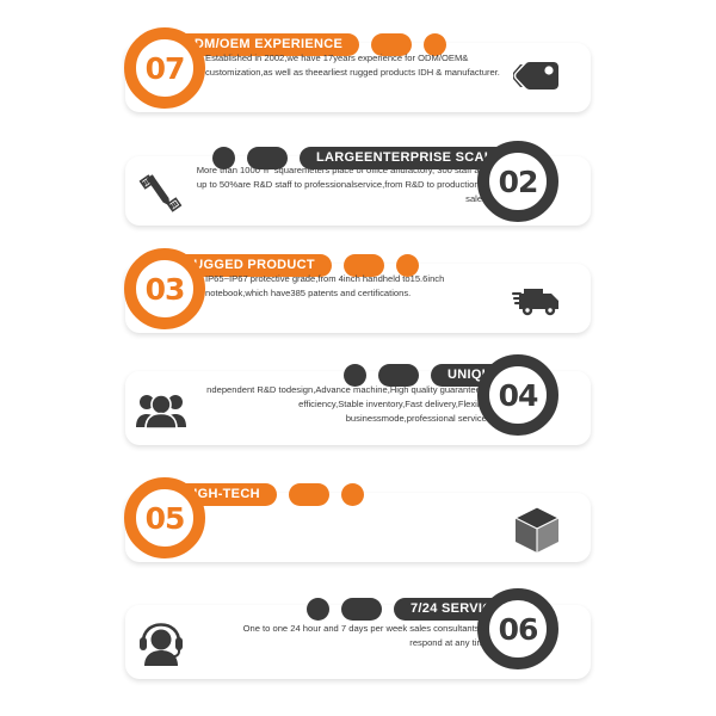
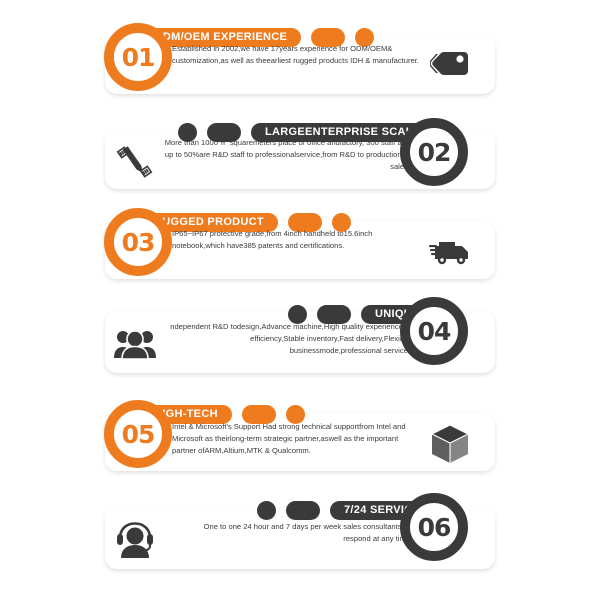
  DM/OEM EXPERIENCE
- 07
+ 01
  Established in 2002,we have 17years experience for ODM/OEM& customization,as well as theearliest rugged products IDH & manufacturer.
  LARGEENTERPRISE SCA
  02
  More than 1000 ㎡ squaremeters place of office andfactory, 300 staff and up to 50%are R&D staff to professionalservice,from R&D to production to sales.
  UGGED PRODUCT
  03
  IP65~IP67 protective grade,from 4inch handheld to15.6inch notebook,which have385 patents and certifications.
  04
- ndependent R&D todesign,Advance machine,High quality guarantee & efficiency,Stable inventory,Fast delivery,Flexible businessmode,professional service.
+ ndependent R&D todesign,Advance machine,High quality experience & efficiency,Stable inventory,Fast delivery,Flexible businessmode,professional service.
  GH-TECH
  05
+ Intel & Microsoft's Support Had strong technical supportfrom Intel and Microsoft as theirlong-term strategic partner,aswell as the important partner ofARM,Altium,MTK & Qualcomm.
  7/24 SERVI
  06
  One to one 24 hour and 7 days per week sales consultants to respond at any time
